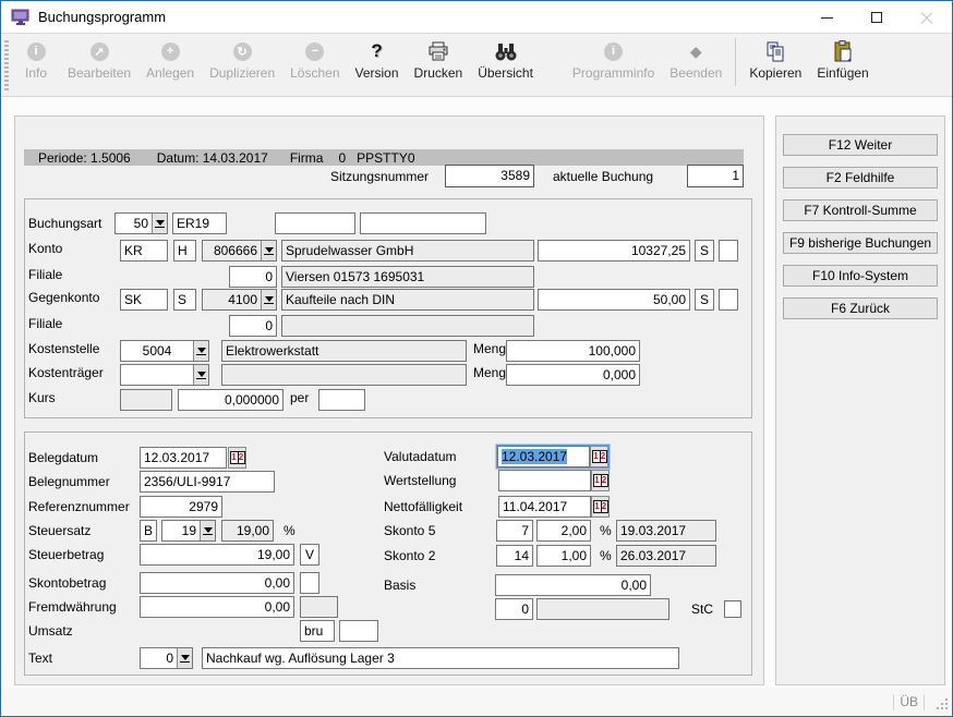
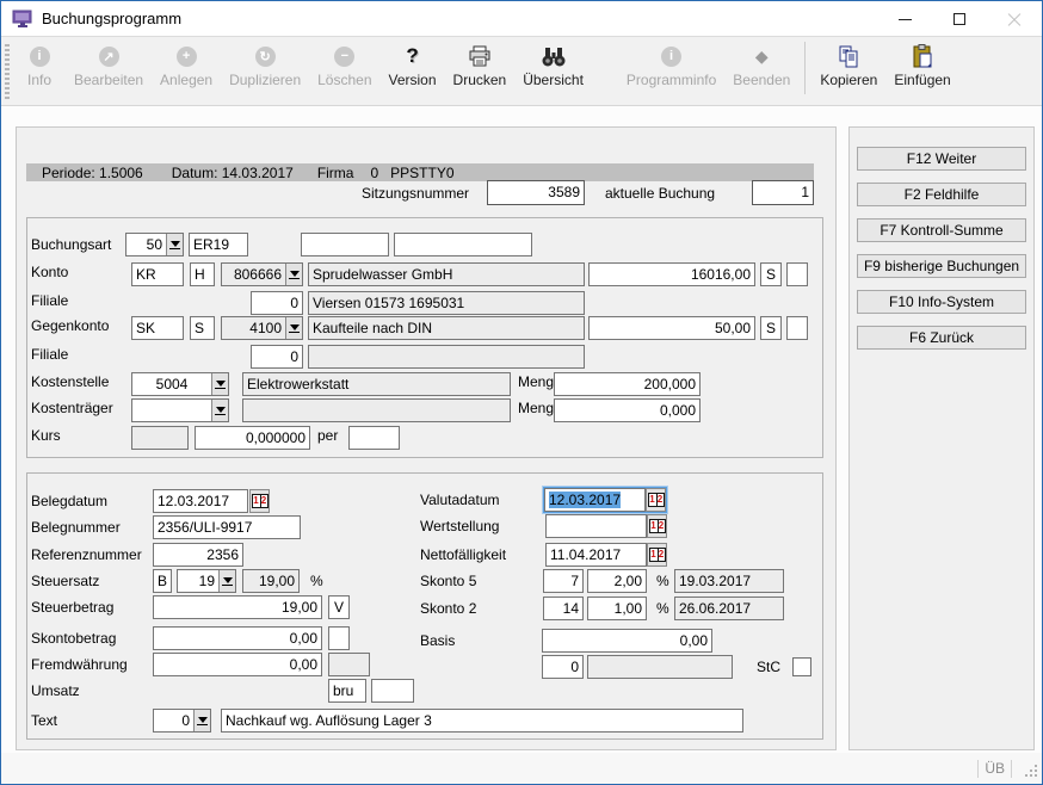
  Buchungsprogramm
  i
  Info
  ↗
  Bearbeiten
  +
  Anlegen
  ↻
  Duplizieren
  −
  Löschen
  ?
  Version
  Drucken
  Übersicht
  i
  Programminfo
  ◆
  Beenden
  Kopieren
  Einfügen
  Periode: 1.5006
  Datum: 14.03.2017
  Firma
  0
  PPSTTY0
  Sitzungsnummer
  3589
  aktuelle Buchung
  1
  Buchungsart
  50
  ER19
  Konto
  KR
  H
  806666
  Sprudelwasser GmbH
- 10327,25
+ 16016,00
  S
  Filiale
  0
  Viersen 01573 1695031
  Gegenkonto
  SK
  S
  4100
  Kaufteile nach DIN
  50,00
  S
  Filiale
  0
  Kostenstelle
  5004
  Elektrowerkstatt
  Meng
- 100,000
+ 200,000
  Kostenträger
  Meng
  0,000
  Kurs
  0,000000
  per
  Belegdatum
  12.03.2017
  1
  2
  Belegnummer
  2356/ULI-9917
  Referenznummer
- 2979
+ 2356
  Steuersatz
  B
  19
  19,00
  %
  Steuerbetrag
  19,00
  V
  Skontobetrag
  0,00
  Fremdwährung
  0,00
  Umsatz
  bru
  Text
  0
  Nachkauf wg. Auflösung Lager 3
  Valutadatum
  12.03.2017
  1
  2
  Wertstellung
  1
  2
  Nettofälligkeit
  11.04.2017
  1
  2
  Skonto 5
  7
  2,00
  %
  19.03.2017
  Skonto 2
  14
  1,00
  %
- 26.03.2017
+ 26.06.2017
  Basis
  0,00
  0
  StC
  F12 Weiter
  F2 Feldhilfe
  F7 Kontroll-Summe
  F9 bisherige Buchungen
  F10 Info-System
  F6 Zurück
  ÜB
